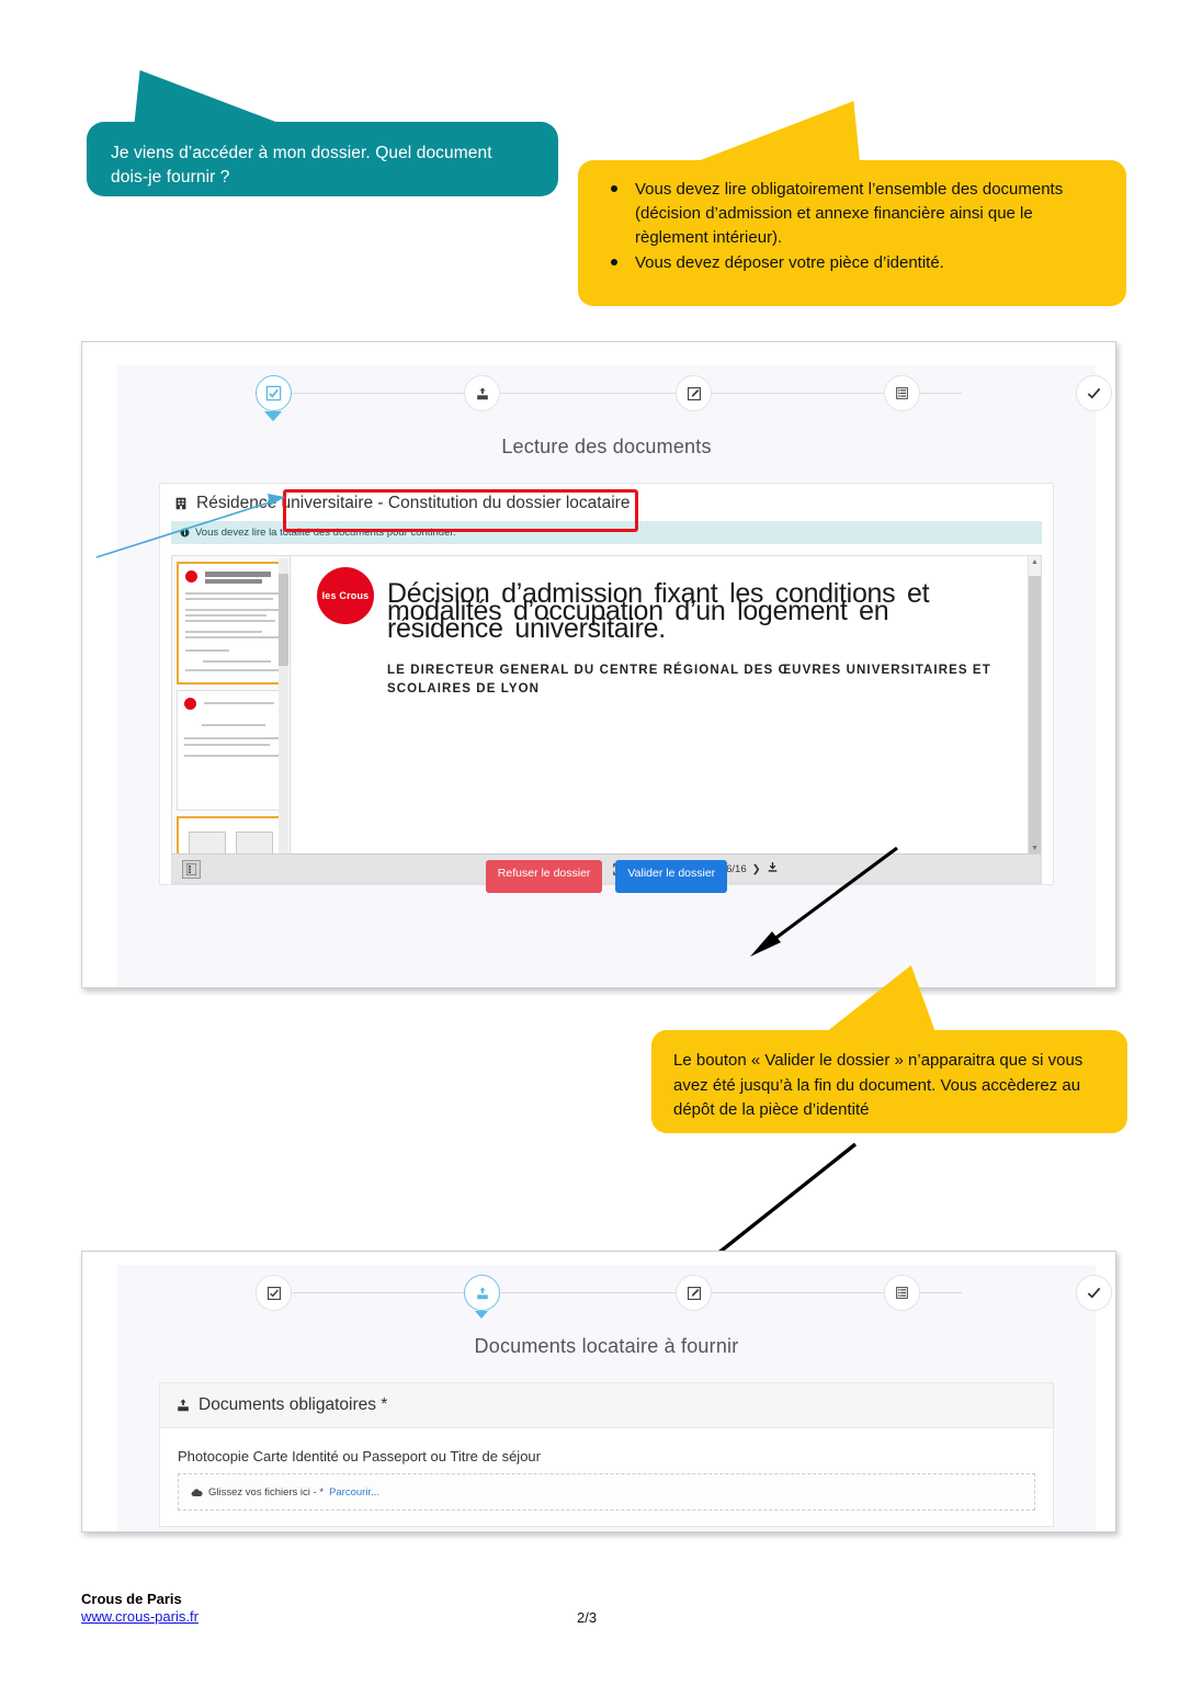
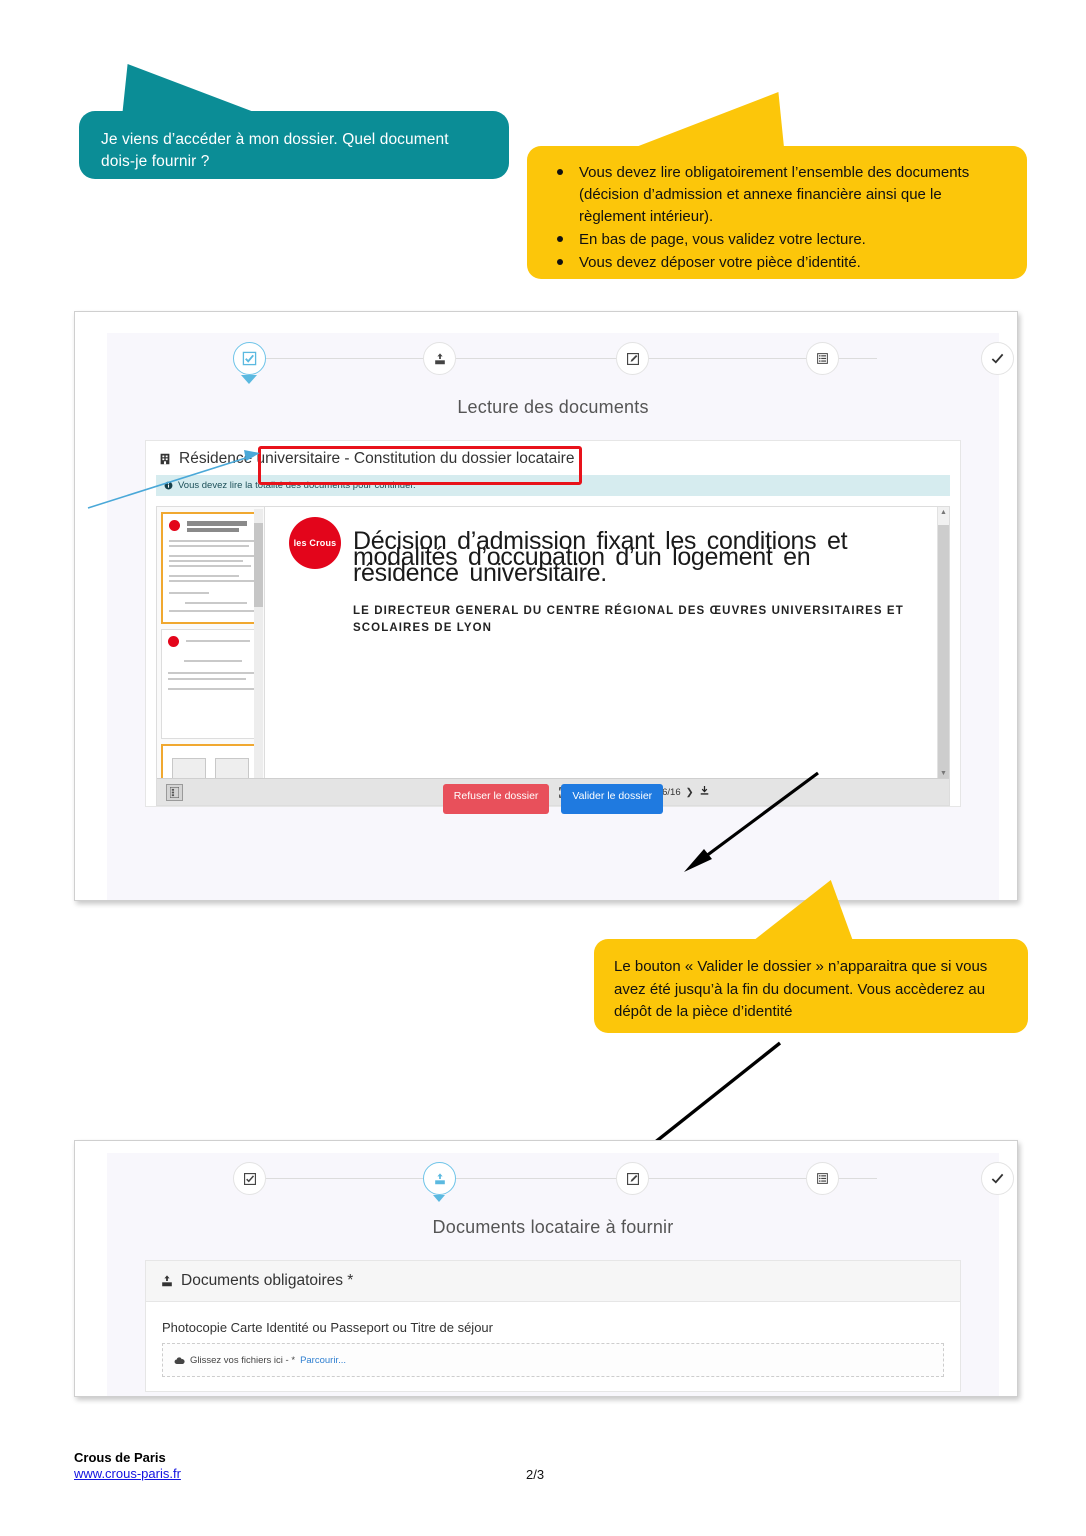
  Je viens d’accéder à mon dossier. Quel document dois-je fournir ?
  Vous devez lire obligatoirement l’ensemble des documents (décision d’admission et annexe financière ainsi que le règlement intérieur).
+ En bas de page, vous validez votre lecture.
  Vous devez déposer votre pièce d’identité.
  Lecture des documents
  Résidenc universitaire - Constitution du dossier locataire
  Vous devez lire la totalité des documents pour continuer.
  les Crous
  Décision d’admission fixant les conditions et modalités d’occupation d’un logement en résidence universitaire.
  LE DIRECTEUR GENERAL DU CENTRE RÉGIONAL DES ŒUVRES UNIVERSITAIRES ET SCOLAIRES DE LYON
  6/16
  ❯
  Refuser le dossier
  Valider le dossier
  Le bouton « Valider le dossier » n’apparaitra que si vous avez été jusqu’à la fin du document. Vous accèderez au dépôt de la pièce d’identité
  Documents locataire à fournir
  Documents obligatoires *
  Photocopie Carte Identité ou Passeport ou Titre de séjour
  Glissez vos fichiers ici - *
  Parcourir...
  Crous de Paris
  www.crous-paris.fr
  2/3
